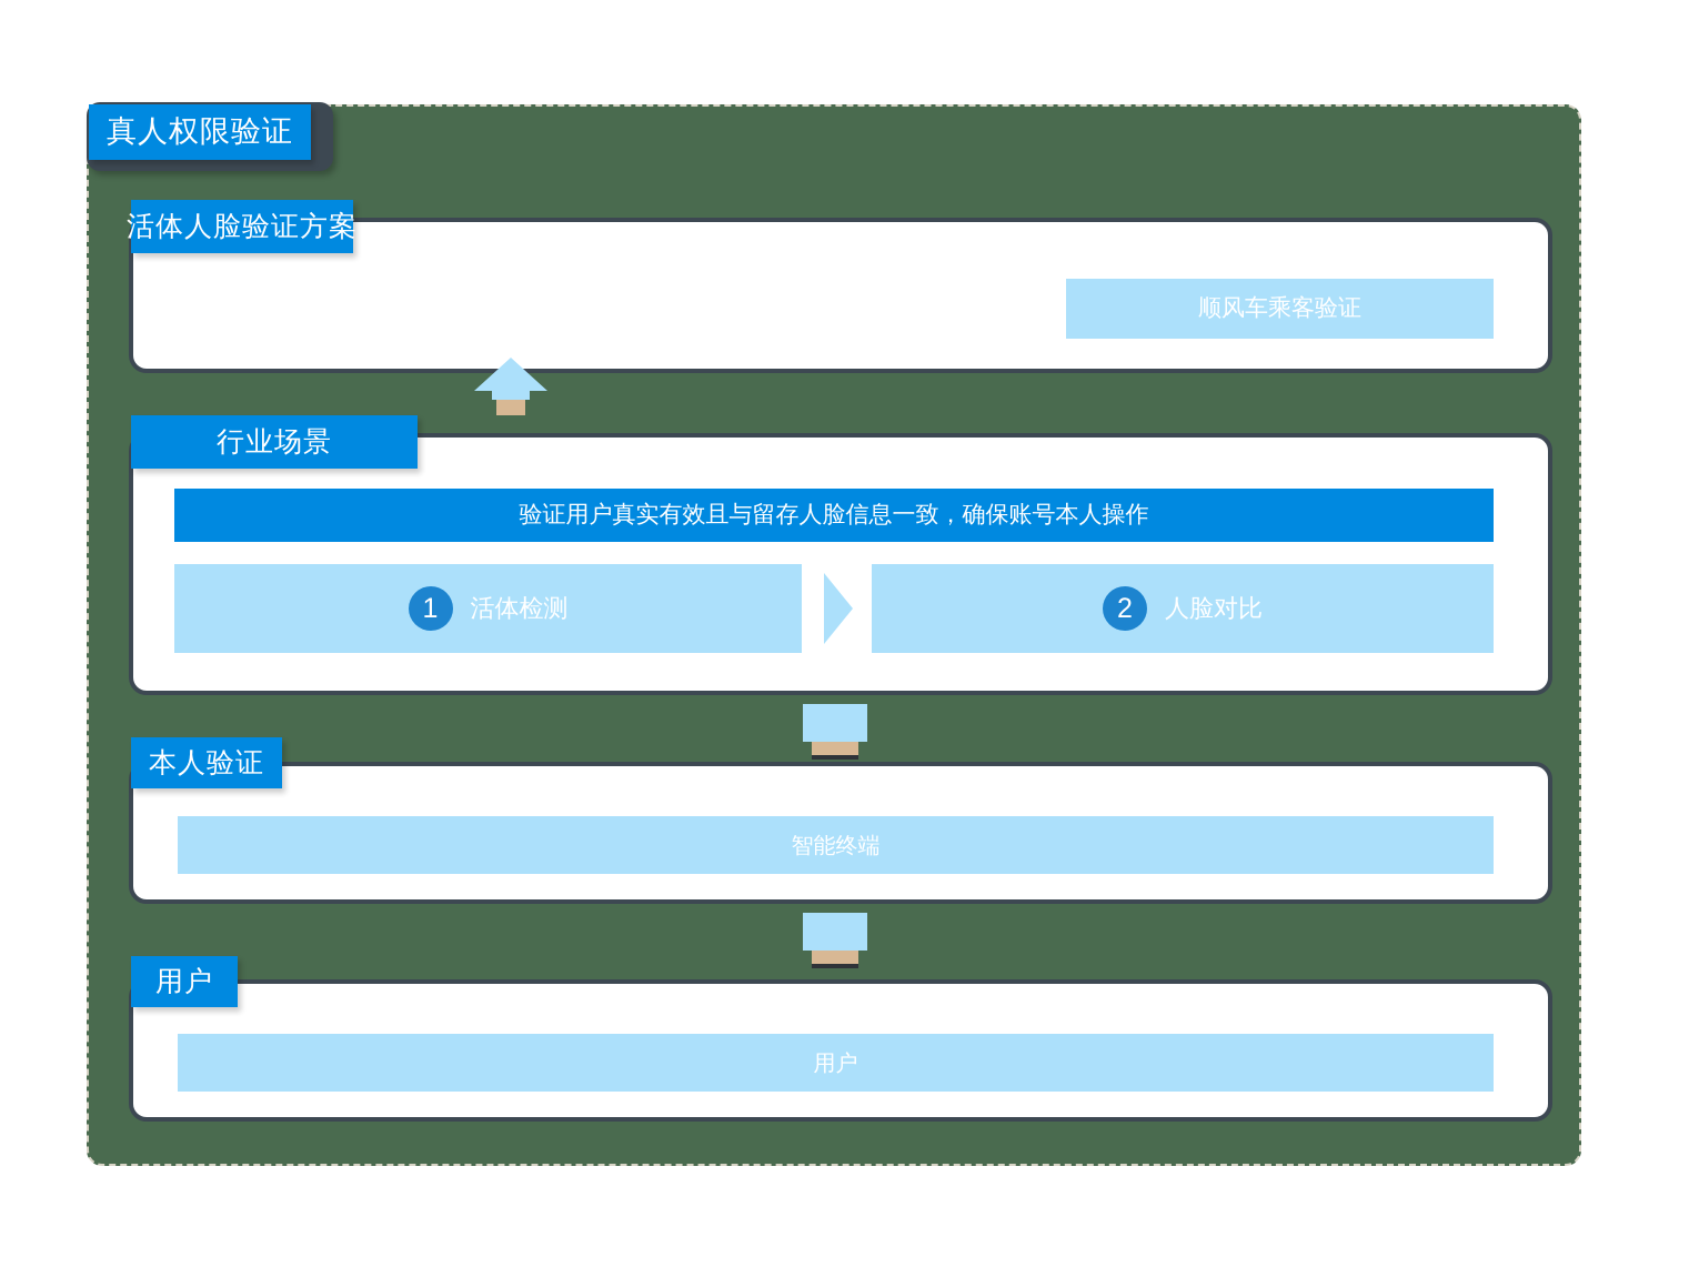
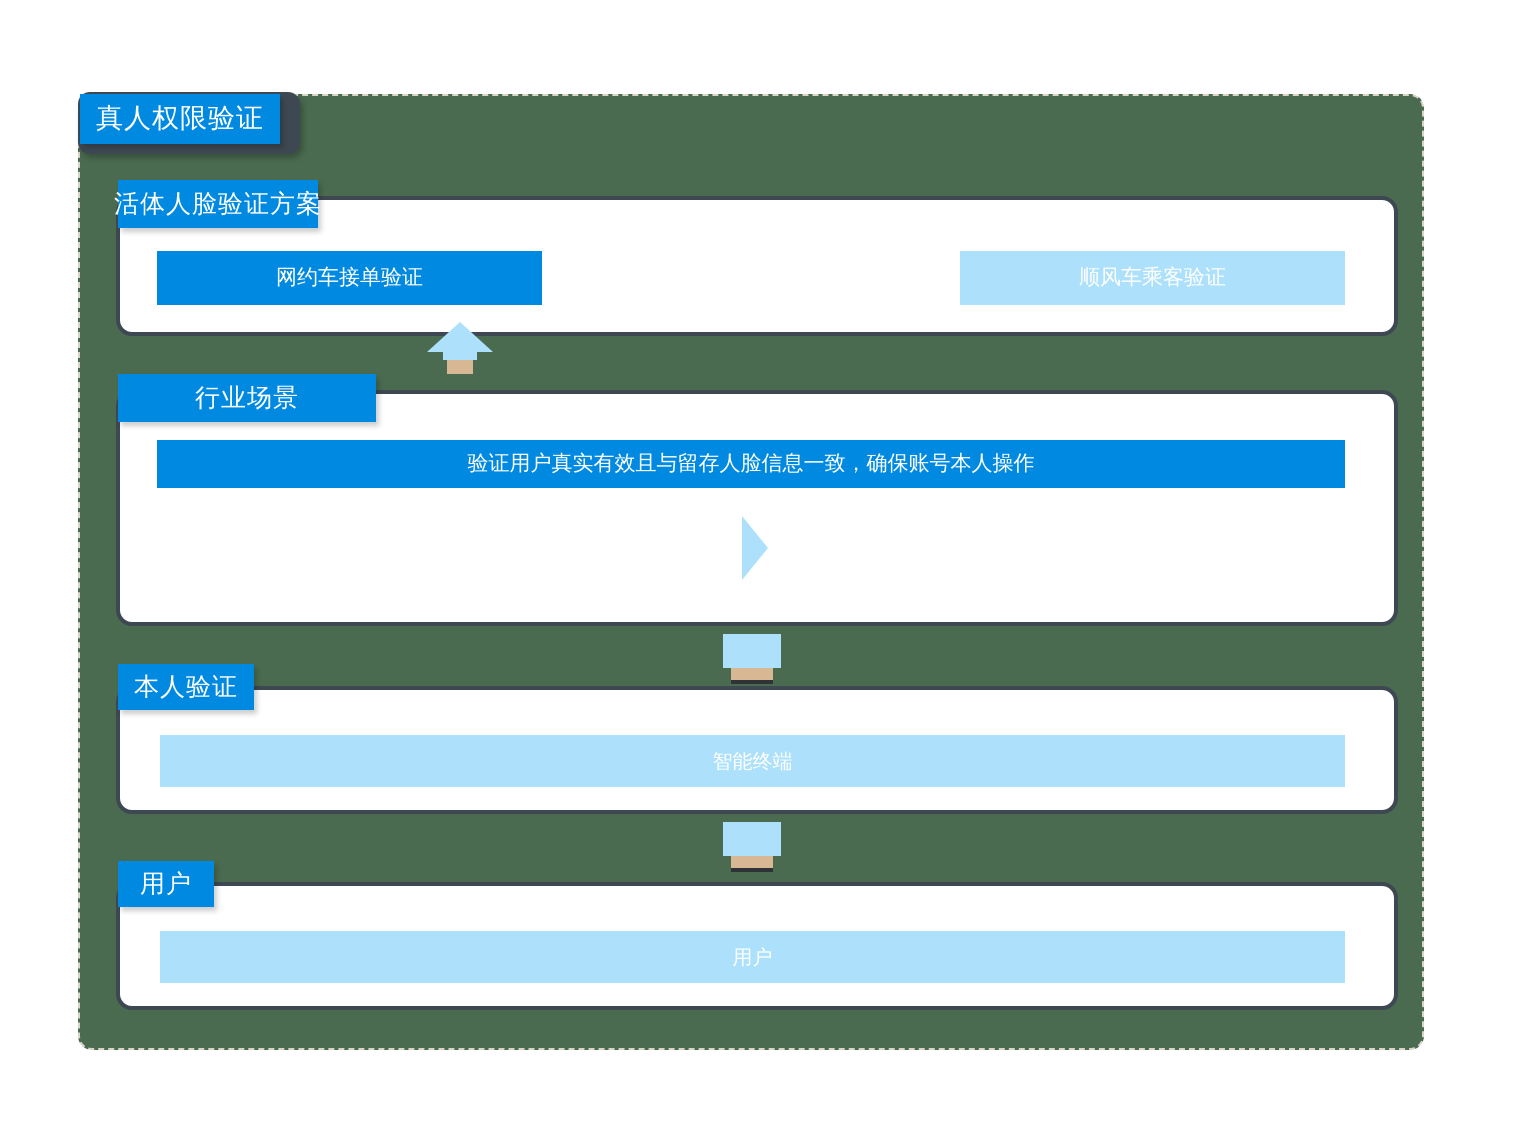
  真人权限验证
  活体人脸验证方案
+ 网约车接单验证
  顺风车乘客验证
  行业场景
  验证用户真实有效且与留存人脸信息一致，确保账号本人操作
- 1
- 活体检测
- 2
- 人脸对比
  本人验证
  智能终端
  用户
  用户
